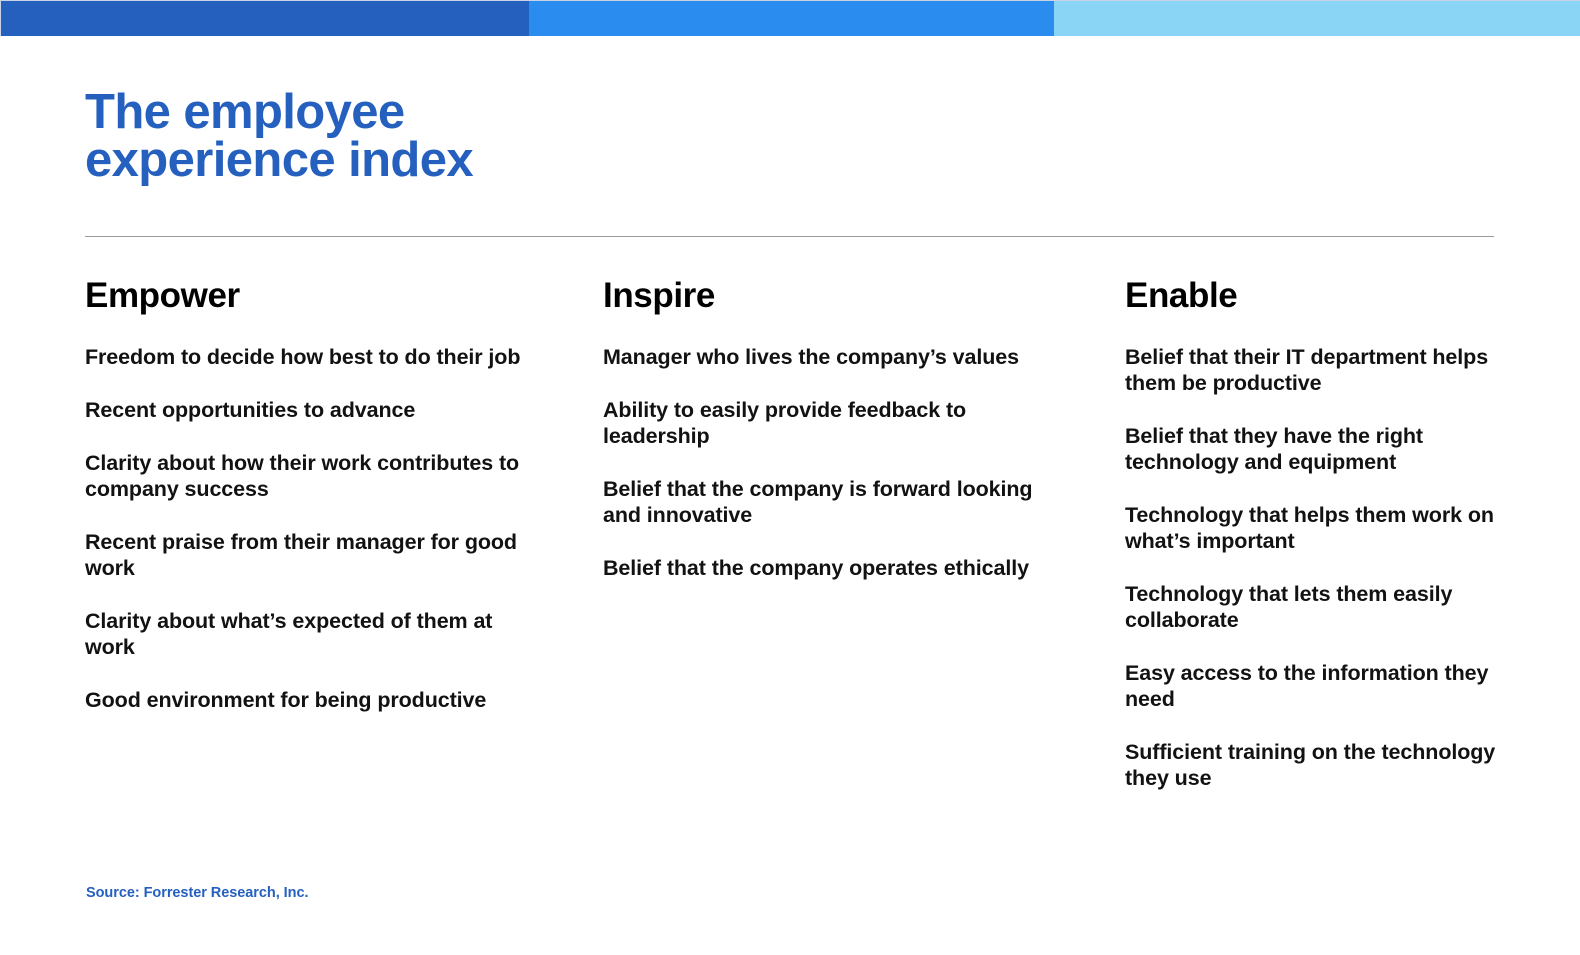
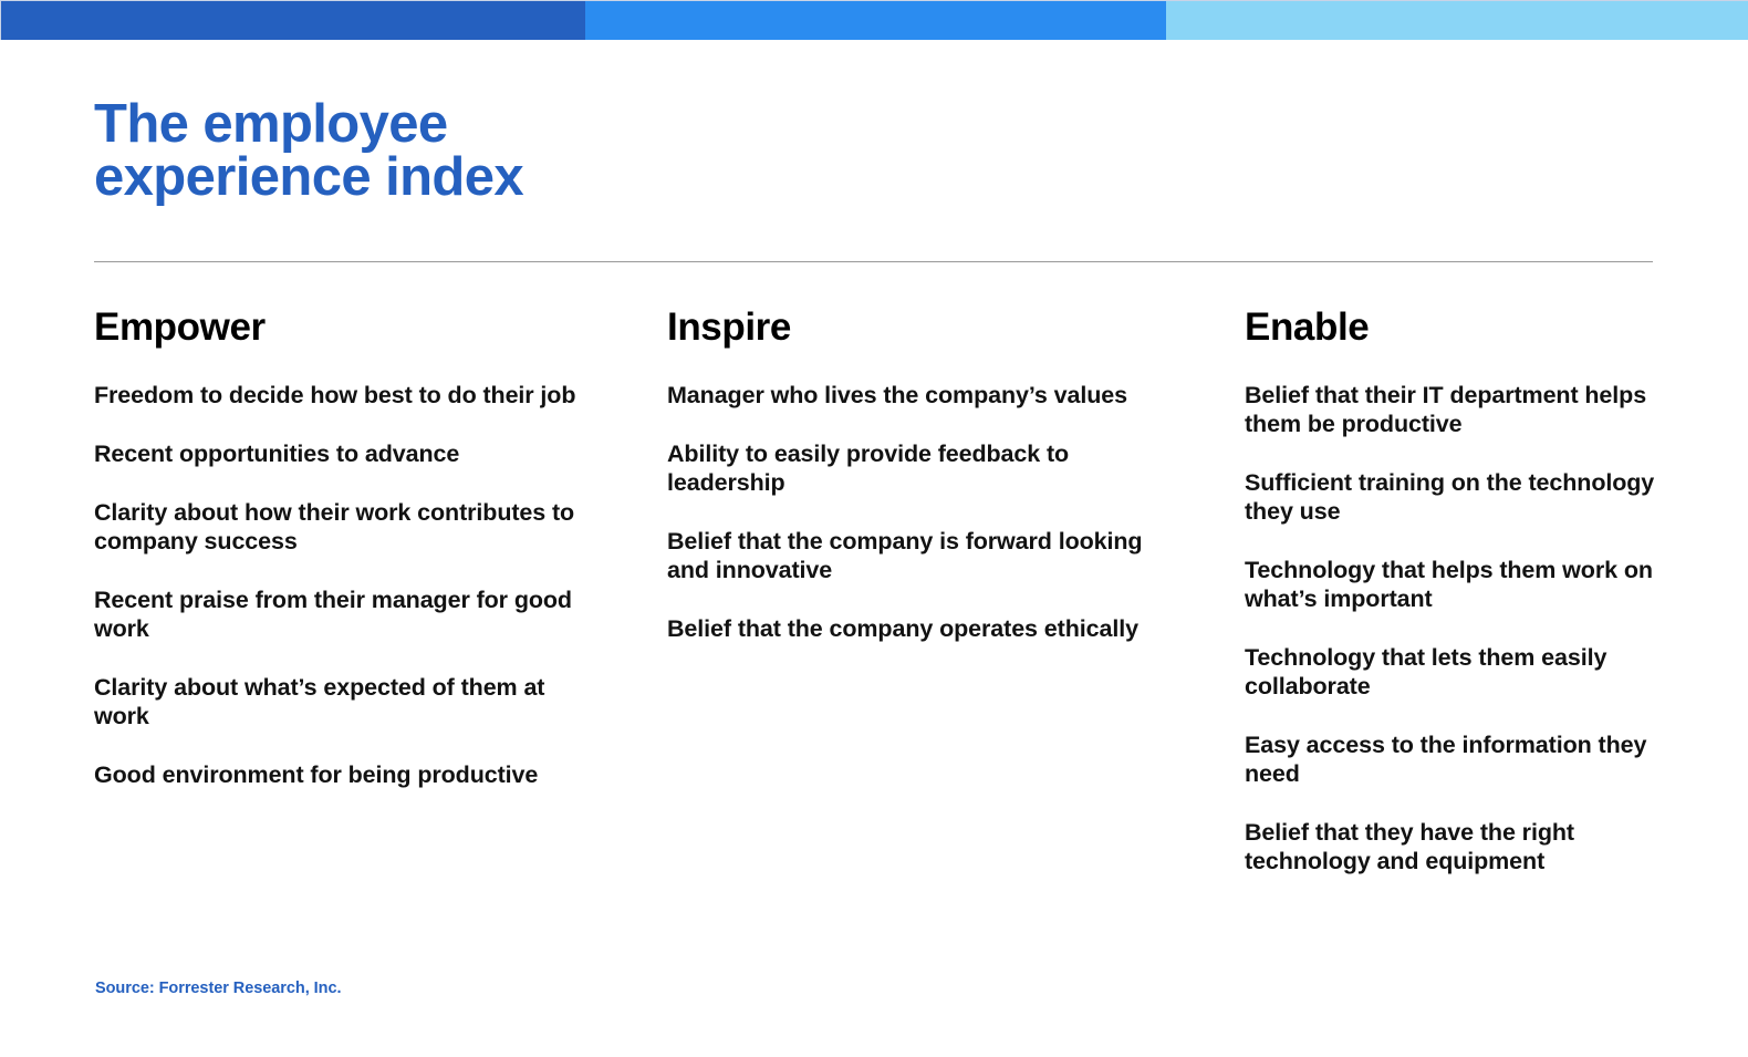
  The employee
  experience index
  Empower
  Freedom to decide how best to do their job
  Recent opportunities to advance
  Clarity about how their work contributes to company success
  Recent praise from their manager for good work
  Clarity about what’s expected of them at work
  Good environment for being productive
  Inspire
  Manager who lives the company’s values
  Ability to easily provide feedback to leadership
  Belief that the company is forward looking and innovative
  Belief that the company operates ethically
  Enable
  Belief that their IT department helps them be productive
- Belief that they have the right technology and equipment
+ Sufficient training on the technology they use
  Technology that helps them work on what’s important
  Technology that lets them easily collaborate
  Easy access to the information they need
- Sufficient training on the technology they use
+ Belief that they have the right technology and equipment
  Source: Forrester Research, Inc.
